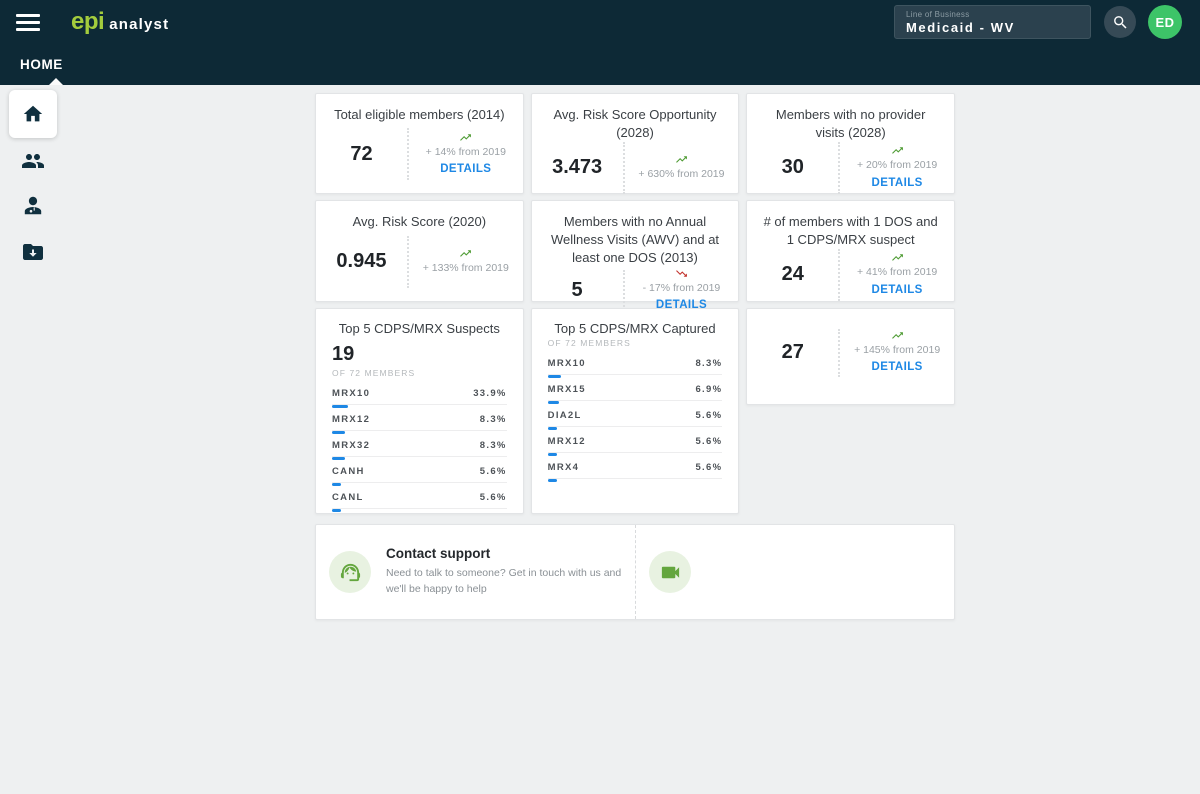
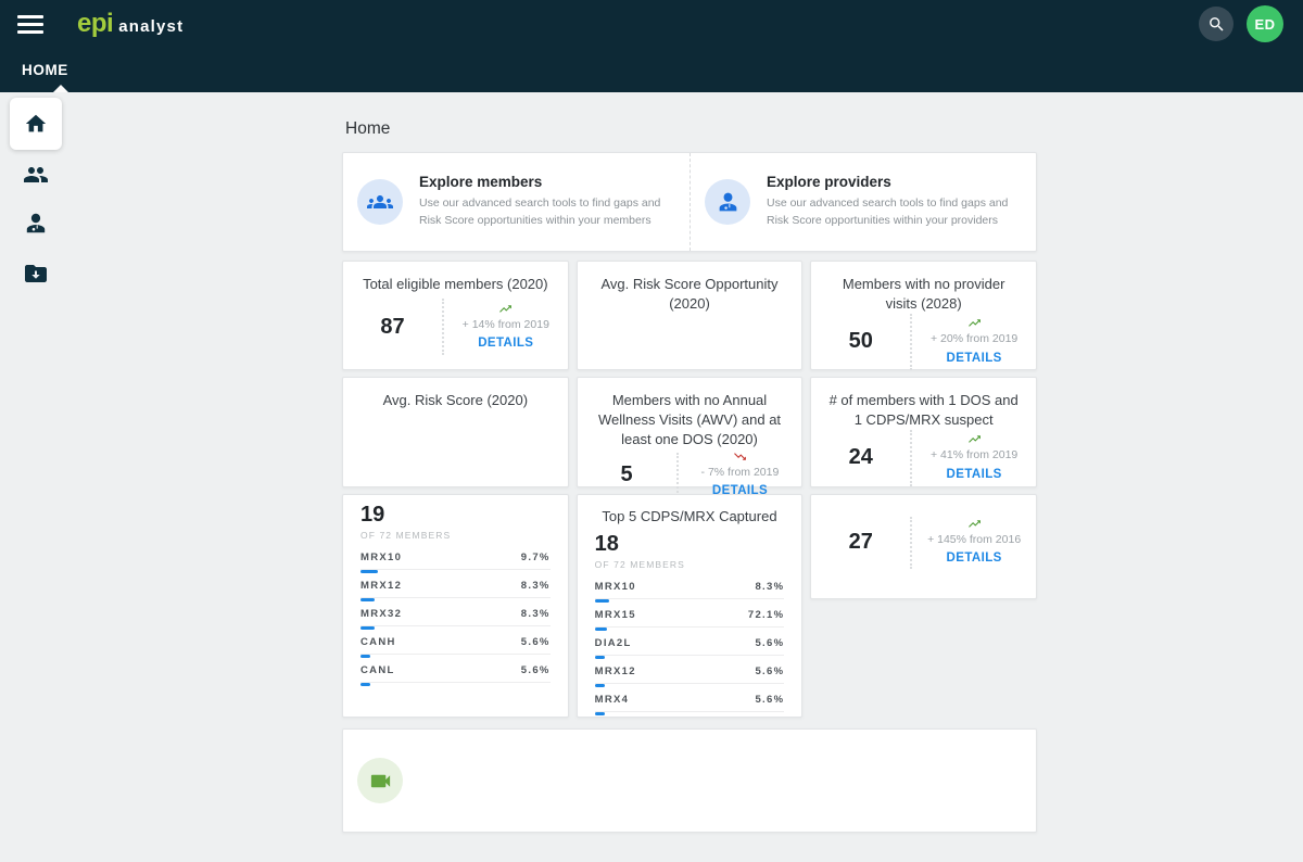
  epi
  analyst
- Line of Business
- Medicaid - WV
  ED
  HOME
+ Home
+ Explore members
+ Use our advanced search tools to find gaps and Risk Score opportunities within your members
+ Explore providers
+ Use our advanced search tools to find gaps and Risk Score opportunities within your providers
- Total eligible members (2014)
+ Total eligible members (2020)
- 72
+ 87
  + 14% from 2019
  DETAILS
- Avg. Risk Score Opportunity (2028)
+ Avg. Risk Score Opportunity (2020)
- 3.473
- + 630% from 2019
  Members with no provider visits (2028)
- 30
+ 50
  + 20% from 2019
  DETAILS
  Avg. Risk Score (2020)
- 0.945
- + 133% from 2019
- Members with no Annual Wellness Visits (AWV) and at least one DOS (2013)
+ Members with no Annual Wellness Visits (AWV) and at least one DOS (2020)
  5
- - 17% from 2019
+ - 7% from 2019
  DETAILS
  # of members with 1 DOS and 1 CDPS/MRX suspect
  24
  + 41% from 2019
  DETAILS
- Top 5 CDPS/MRX Suspects
  19
  OF 72 MEMBERS
  MRX10
- 33.9%
+ 9.7%
  MRX12
  8.3%
  MRX32
  8.3%
  CANH
  5.6%
  CANL
  5.6%
  Top 5 CDPS/MRX Captured
+ 18
  OF 72 MEMBERS
  MRX10
  8.3%
  MRX15
- 6.9%
+ 72.1%
  DIA2L
  5.6%
  MRX12
  5.6%
  MRX4
  5.6%
  27
- + 145% from 2019
+ + 145% from 2016
  DETAILS
- Contact support
- Need to talk to someone? Get in touch with us and we'll be happy to help
